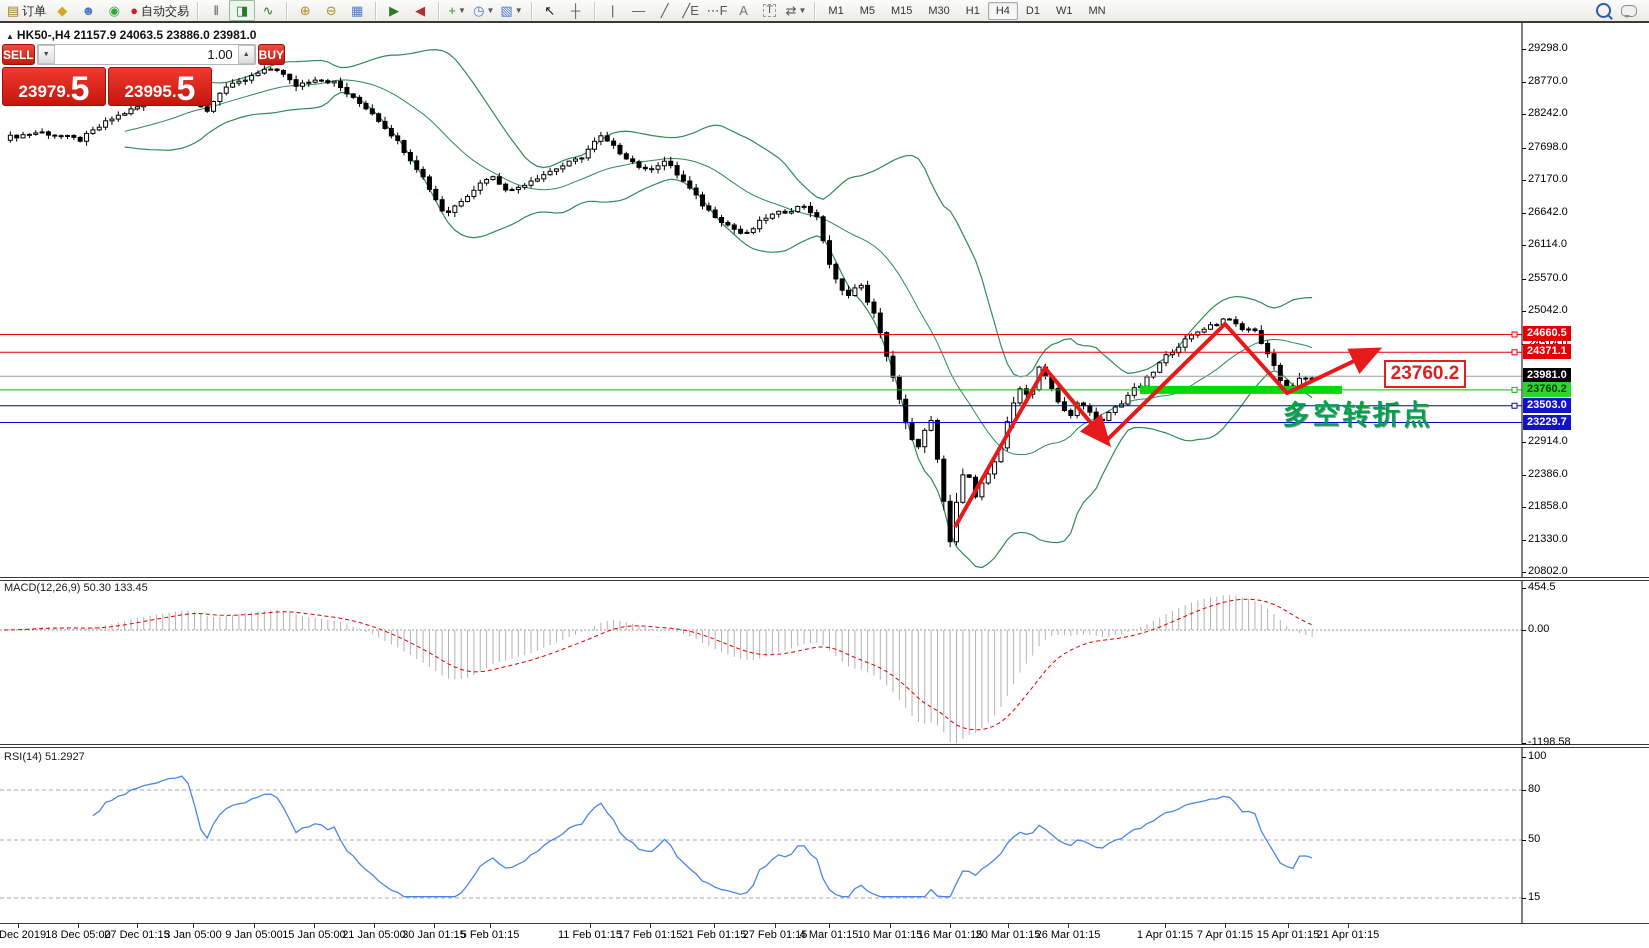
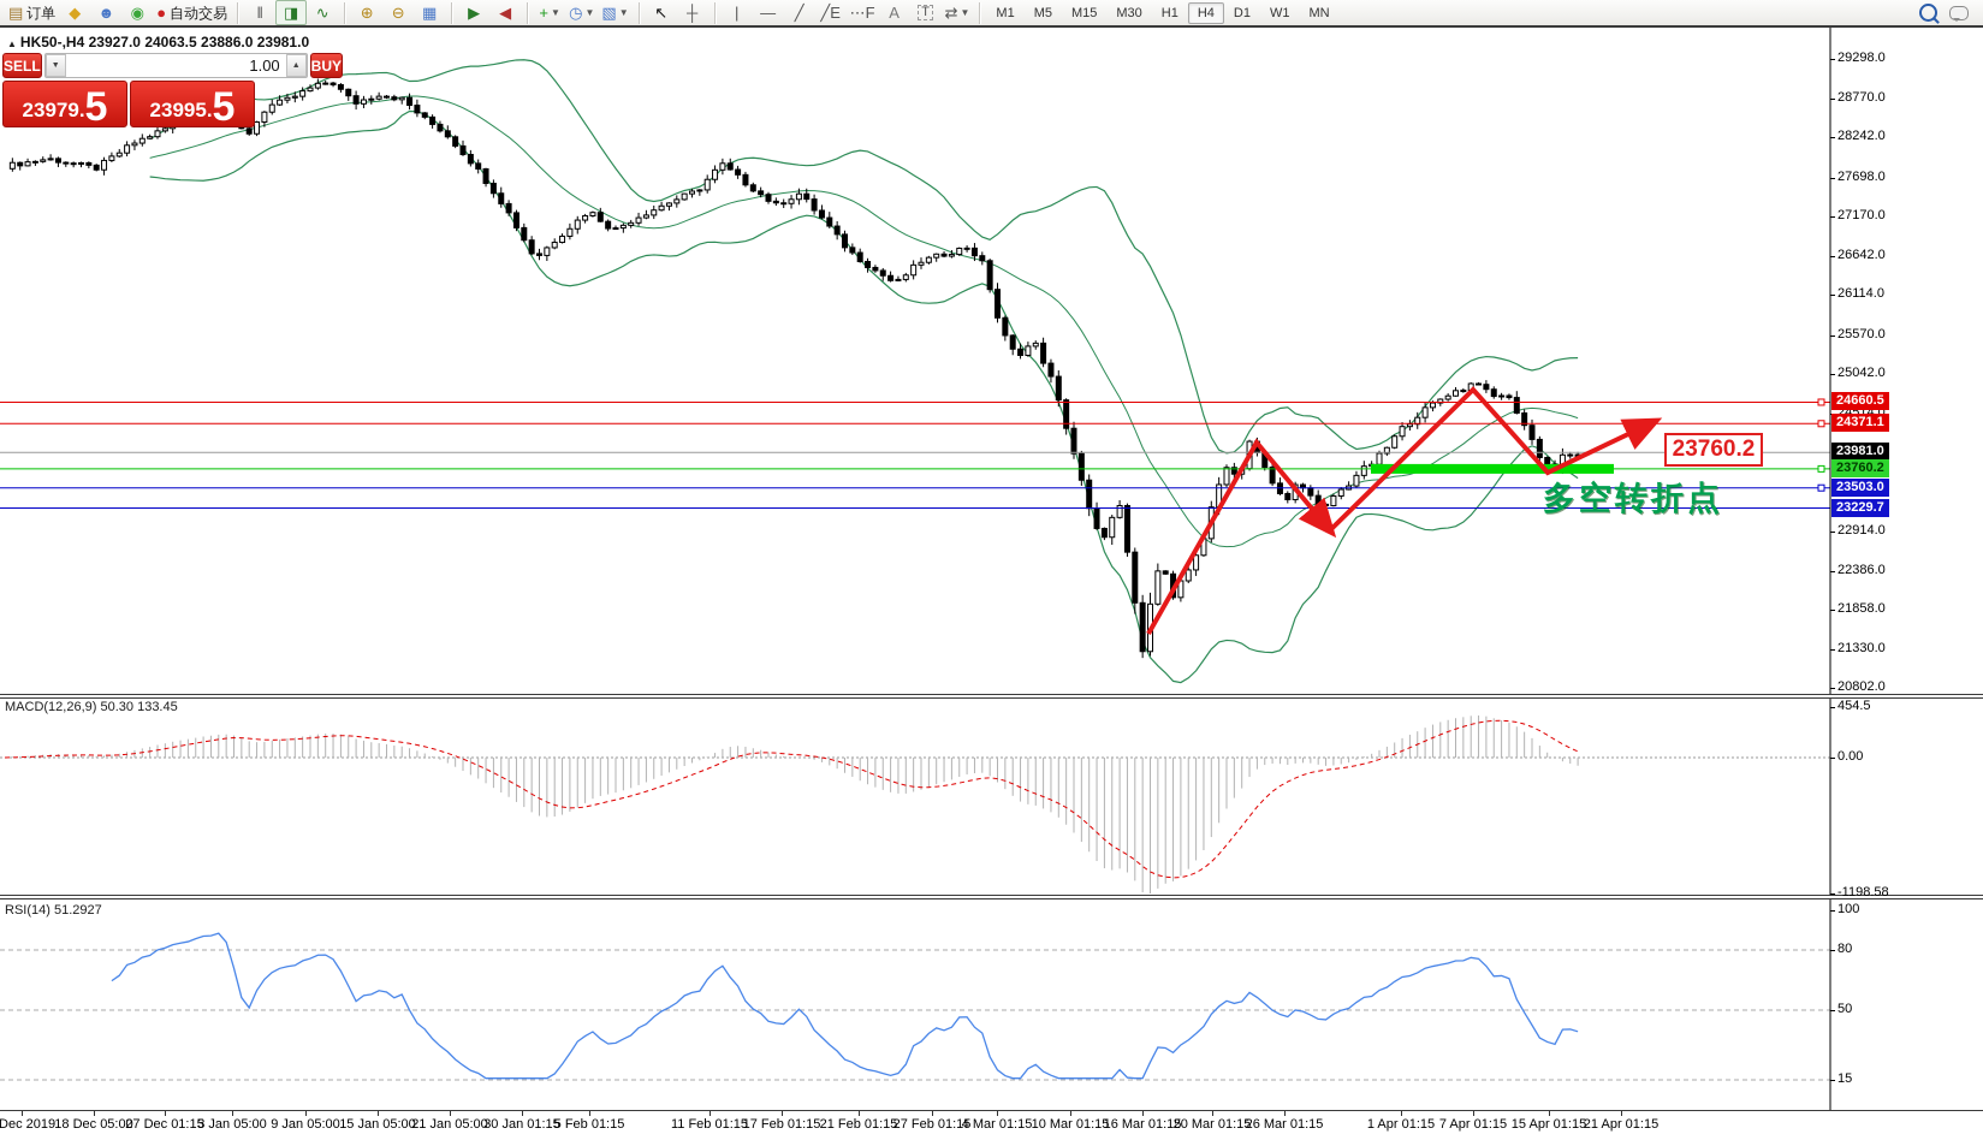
  ▤
  订单
  ◆
  ☻
  ◉
  ●
  自动交易
  ‖
  ◨
  ∿
  ⊕
  ⊖
  ▦
  ▶
  ◀
  +
  ▼
  ◷
  ▼
  ▧
  ▼
  ↖
  ┼
  |
  ―
  ╱
  ╱E
  ⋯F
  A
  T
  ⇄
  ▼
  M1
  M5
  M15
  M30
  H1
  H4
  D1
  W1
  MN
- ▲ HK50-,H4 21157.9 24063.5 23886.0 23981.0
+ ▲ HK50-,H4 23927.0 24063.5 23886.0 23981.0
  SELL
  1.00
  BUY
  23979
  .
  5
  23995
  .
  5
  23760.2
  多空转折点
  MACD(12,26,9) 50.30 133.45
  RSI(14) 51.2927
  29298.0
  28770.0
  28242.0
  27698.0
  27170.0
  26642.0
  26114.0
  25570.0
  25042.0
  24514.0
  22914.0
  22386.0
  21858.0
  21330.0
  20802.0
  454.5
  0.00
  -1198.58
  100
  80
  50
  15
  24660.5
  24371.1
  23981.0
  23760.2
  23503.0
  23229.7
  Dec 2019
  18 Dec 05:00
  27 Dec 01:15
  3 Jan 05:00
  9 Jan 05:00
  15 Jan 05:00
  21 Jan 05:00
  30 Jan 01:15
  5 Feb 01:15
  11 Feb 01:15
  17 Feb 01:15
  21 Feb 01:15
  27 Feb 01:15
  4 Mar 01:15
  10 Mar 01:15
  16 Mar 01:15
  20 Mar 01:15
  26 Mar 01:15
  1 Apr 01:15
  7 Apr 01:15
  15 Apr 01:15
  21 Apr 01:15
